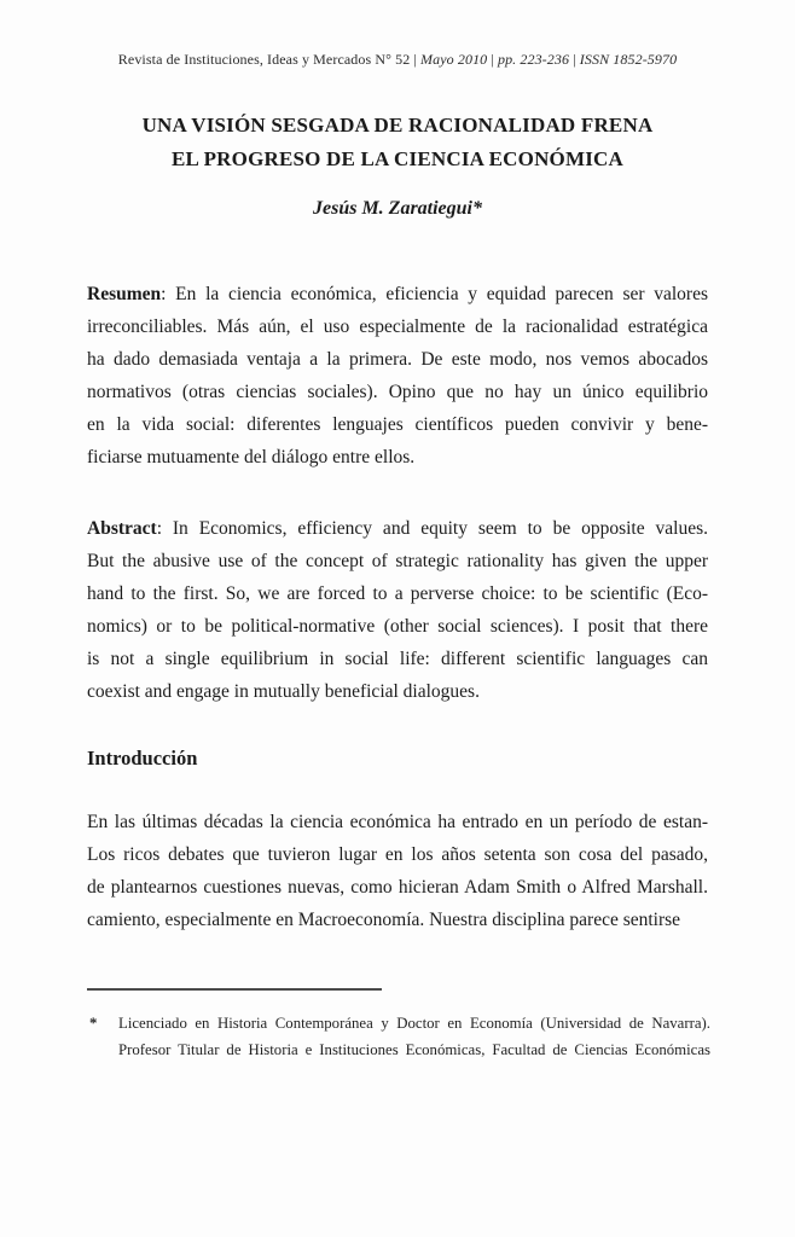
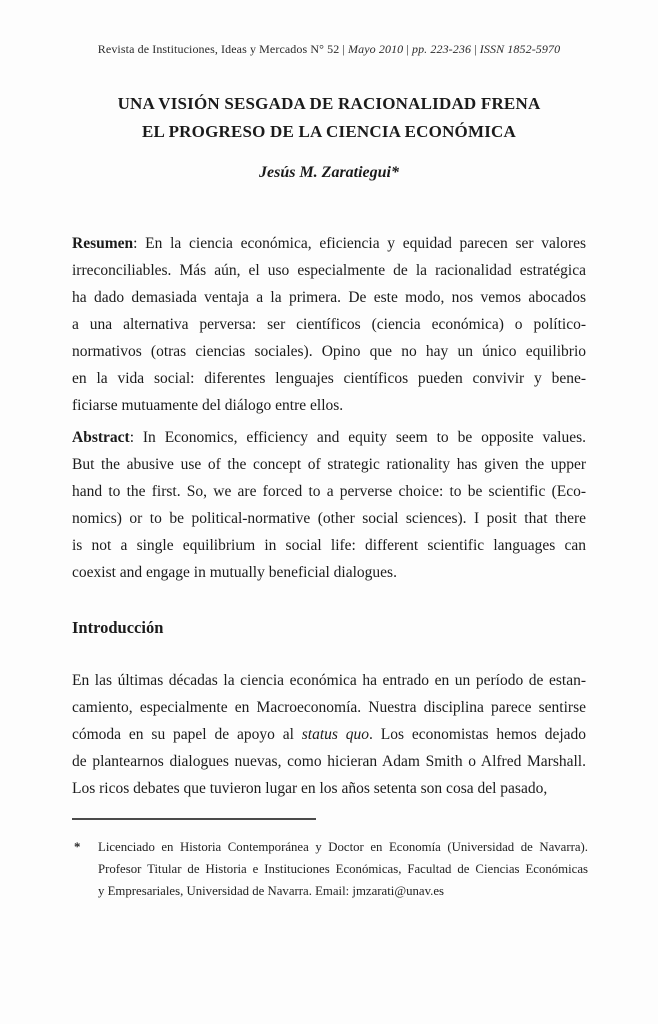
  Revista de Instituciones, Ideas y Mercados N° 52 | Mayo 2010 | pp. 223-236 | ISSN 1852-5970
  UNA VISIÓN SESGADA DE RACIONALIDAD FRENA
  EL PROGRESO DE LA CIENCIA ECONÓMICA
  Jesús M. Zaratiegui*
  Resumen: En la ciencia económica, eficiencia y equidad parecen ser valores
  irreconciliables. Más aún, el uso especialmente de la racionalidad estratégica
  ha dado demasiada ventaja a la primera. De este modo, nos vemos abocados
+ a una alternativa perversa: ser científicos (ciencia económica) o político-
  normativos (otras ciencias sociales). Opino que no hay un único equilibrio
  en la vida social: diferentes lenguajes científicos pueden convivir y bene-
  ficiarse mutuamente del diálogo entre ellos.
  Abstract: In Economics, efficiency and equity seem to be opposite values.
  But the abusive use of the concept of strategic rationality has given the upper
  hand to the first. So, we are forced to a perverse choice: to be scientific (Eco-
  nomics) or to be political-normative (other social sciences). I posit that there
  is not a single equilibrium in social life: different scientific languages can
  coexist and engage in mutually beneficial dialogues.
  Introducción
  En las últimas décadas la ciencia económica ha entrado en un período de estan-
- Los ricos debates que tuvieron lugar en los años setenta son cosa del pasado,
+ camiento, especialmente en Macroeconomía. Nuestra disciplina parece sentirse
+ cómoda en su papel de apoyo al status quo. Los economistas hemos dejado
- de plantearnos cuestiones nuevas, como hicieran Adam Smith o Alfred Marshall.
+ de plantearnos dialogues nuevas, como hicieran Adam Smith o Alfred Marshall.
- camiento, especialmente en Macroeconomía. Nuestra disciplina parece sentirse
+ Los ricos debates que tuvieron lugar en los años setenta son cosa del pasado,
  *
  Licenciado en Historia Contemporánea y Doctor en Economía (Universidad de Navarra).
  Profesor Titular de Historia e Instituciones Económicas, Facultad de Ciencias Económicas
+ y Empresariales, Universidad de Navarra. Email: jmzarati@unav.es
